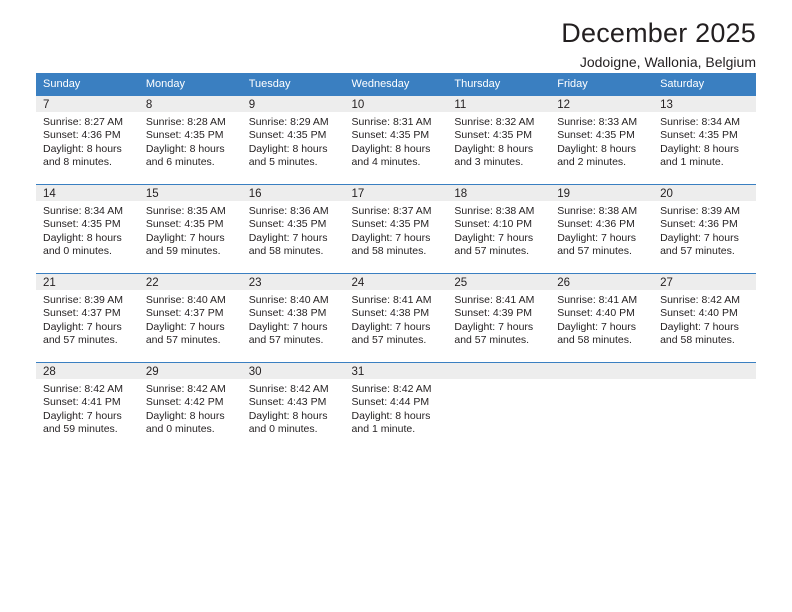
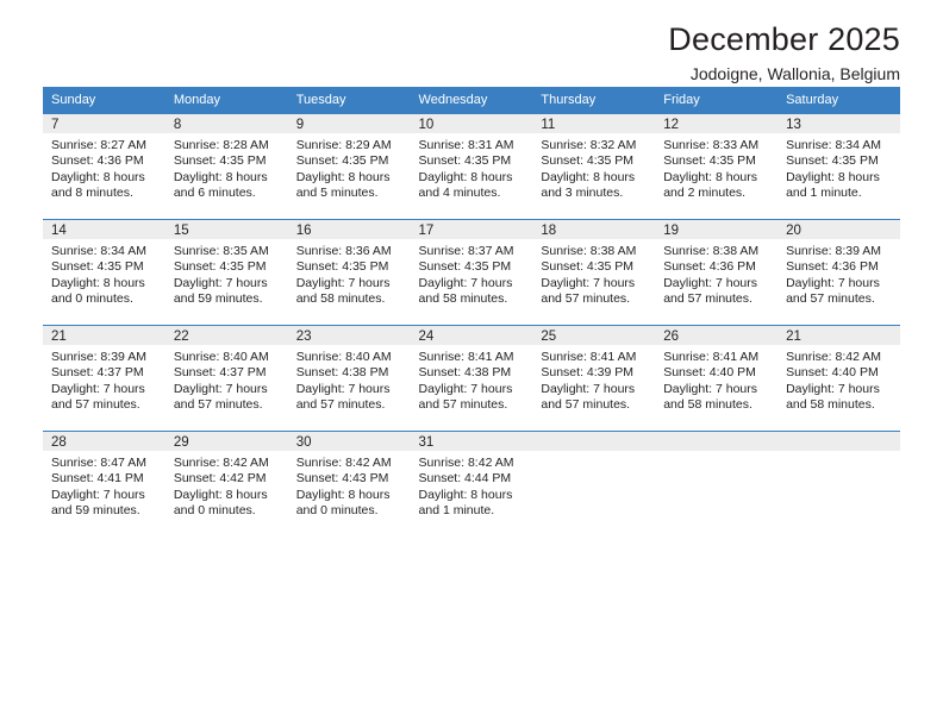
  December 2025
  Jodoigne, Wallonia, Belgium
  Sunday	Monday	Tuesday	Wednesday	Thursday	Friday	Saturday
  7Sunrise: 8:27 AM Sunset: 4:36 PM Daylight: 8 hours and 8 minutes.	8Sunrise: 8:28 AM Sunset: 4:35 PM Daylight: 8 hours and 6 minutes.	9Sunrise: 8:29 AM Sunset: 4:35 PM Daylight: 8 hours and 5 minutes.	10Sunrise: 8:31 AM Sunset: 4:35 PM Daylight: 8 hours and 4 minutes.	11Sunrise: 8:32 AM Sunset: 4:35 PM Daylight: 8 hours and 3 minutes.	12Sunrise: 8:33 AM Sunset: 4:35 PM Daylight: 8 hours and 2 minutes.	13Sunrise: 8:34 AM Sunset: 4:35 PM Daylight: 8 hours and 1 minute.
- 14Sunrise: 8:34 AM Sunset: 4:35 PM Daylight: 8 hours and 0 minutes.	15Sunrise: 8:35 AM Sunset: 4:35 PM Daylight: 7 hours and 59 minutes.	16Sunrise: 8:36 AM Sunset: 4:35 PM Daylight: 7 hours and 58 minutes.	17Sunrise: 8:37 AM Sunset: 4:35 PM Daylight: 7 hours and 58 minutes.	18Sunrise: 8:38 AM Sunset: 4:10 PM Daylight: 7 hours and 57 minutes.	19Sunrise: 8:38 AM Sunset: 4:36 PM Daylight: 7 hours and 57 minutes.	20Sunrise: 8:39 AM Sunset: 4:36 PM Daylight: 7 hours and 57 minutes.
+ 14Sunrise: 8:34 AM Sunset: 4:35 PM Daylight: 8 hours and 0 minutes.	15Sunrise: 8:35 AM Sunset: 4:35 PM Daylight: 7 hours and 59 minutes.	16Sunrise: 8:36 AM Sunset: 4:35 PM Daylight: 7 hours and 58 minutes.	17Sunrise: 8:37 AM Sunset: 4:35 PM Daylight: 7 hours and 58 minutes.	18Sunrise: 8:38 AM Sunset: 4:35 PM Daylight: 7 hours and 57 minutes.	19Sunrise: 8:38 AM Sunset: 4:36 PM Daylight: 7 hours and 57 minutes.	20Sunrise: 8:39 AM Sunset: 4:36 PM Daylight: 7 hours and 57 minutes.
- 21Sunrise: 8:39 AM Sunset: 4:37 PM Daylight: 7 hours and 57 minutes.	22Sunrise: 8:40 AM Sunset: 4:37 PM Daylight: 7 hours and 57 minutes.	23Sunrise: 8:40 AM Sunset: 4:38 PM Daylight: 7 hours and 57 minutes.	24Sunrise: 8:41 AM Sunset: 4:38 PM Daylight: 7 hours and 57 minutes.	25Sunrise: 8:41 AM Sunset: 4:39 PM Daylight: 7 hours and 57 minutes.	26Sunrise: 8:41 AM Sunset: 4:40 PM Daylight: 7 hours and 58 minutes.	27Sunrise: 8:42 AM Sunset: 4:40 PM Daylight: 7 hours and 58 minutes.
+ 21Sunrise: 8:39 AM Sunset: 4:37 PM Daylight: 7 hours and 57 minutes.	22Sunrise: 8:40 AM Sunset: 4:37 PM Daylight: 7 hours and 57 minutes.	23Sunrise: 8:40 AM Sunset: 4:38 PM Daylight: 7 hours and 57 minutes.	24Sunrise: 8:41 AM Sunset: 4:38 PM Daylight: 7 hours and 57 minutes.	25Sunrise: 8:41 AM Sunset: 4:39 PM Daylight: 7 hours and 57 minutes.	26Sunrise: 8:41 AM Sunset: 4:40 PM Daylight: 7 hours and 58 minutes.	21Sunrise: 8:42 AM Sunset: 4:40 PM Daylight: 7 hours and 58 minutes.
- 28Sunrise: 8:42 AM Sunset: 4:41 PM Daylight: 7 hours and 59 minutes.	29Sunrise: 8:42 AM Sunset: 4:42 PM Daylight: 8 hours and 0 minutes.	30Sunrise: 8:42 AM Sunset: 4:43 PM Daylight: 8 hours and 0 minutes.	31Sunrise: 8:42 AM Sunset: 4:44 PM Daylight: 8 hours and 1 minute.
+ 28Sunrise: 8:47 AM Sunset: 4:41 PM Daylight: 7 hours and 59 minutes.	29Sunrise: 8:42 AM Sunset: 4:42 PM Daylight: 8 hours and 0 minutes.	30Sunrise: 8:42 AM Sunset: 4:43 PM Daylight: 8 hours and 0 minutes.	31Sunrise: 8:42 AM Sunset: 4:44 PM Daylight: 8 hours and 1 minute.
